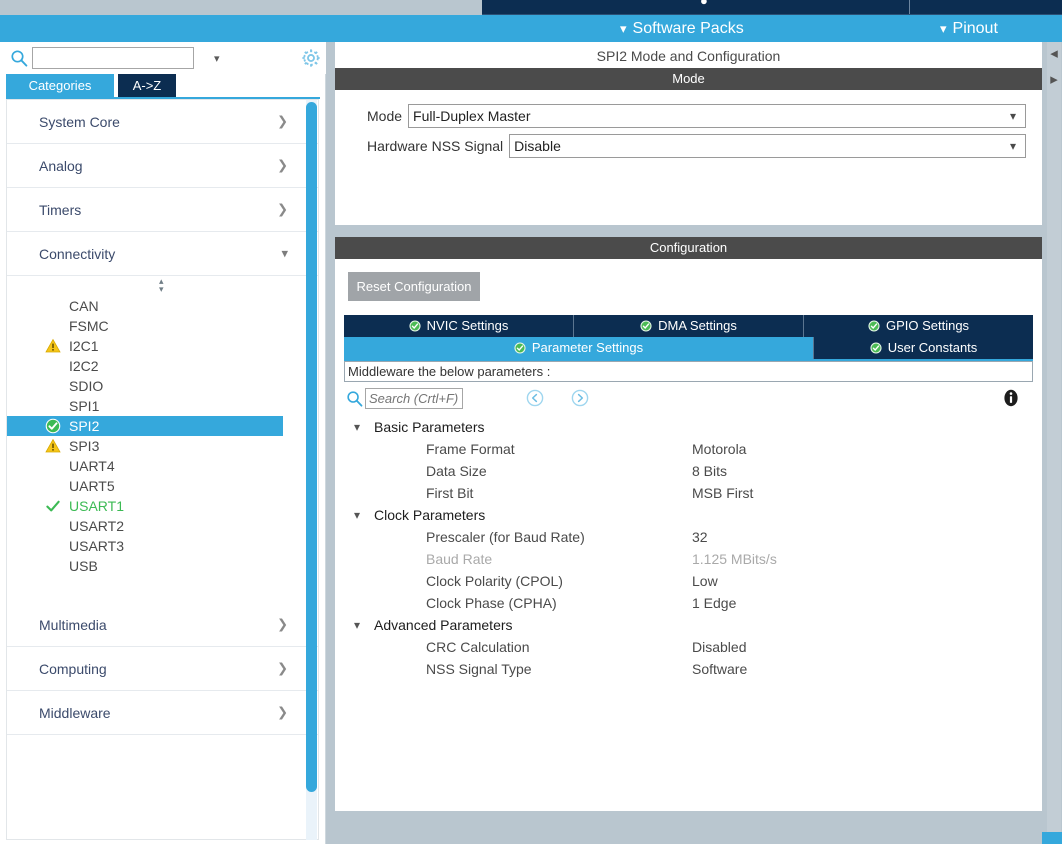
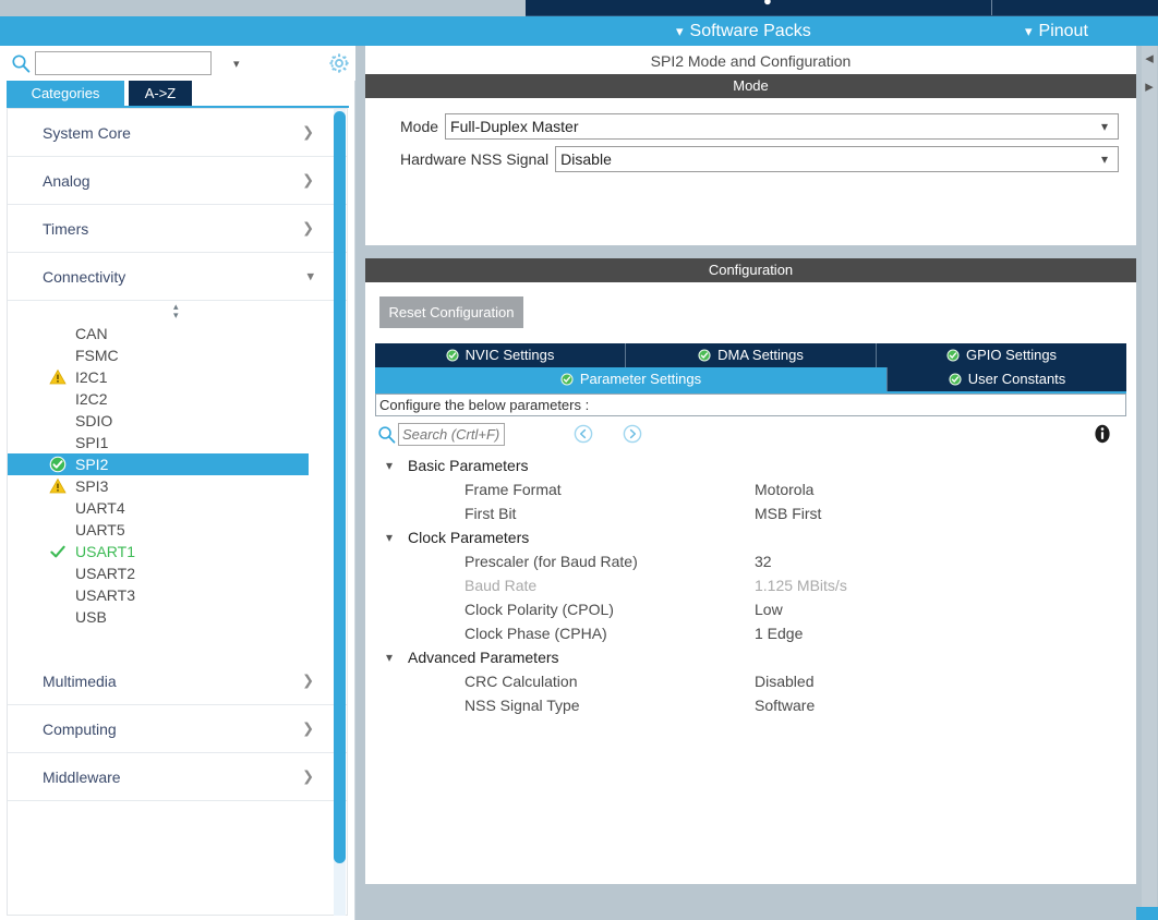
  ●
  ▾ Software Packs
  ▾ Pinout
  ▾
  Categories
  A->Z
  System Core
  ❯
  Analog
  ❯
  Timers
  ❯
  Connectivity
  ▾
  ▴
  ▾
  CAN
  FSMC
  I2C1
  I2C2
  SDIO
  SPI1
  SPI2
  SPI3
  UART4
  UART5
  USART1
  USART2
  USART3
  USB
  Multimedia
  ❯
  Computing
  ❯
  Middleware
  ❯
  SPI2 Mode and Configuration
  Mode
  Mode
  Full-Duplex Master
  ▾
  Hardware NSS Signal
  Disable
  ▾
  Configuration
  Reset Configuration
  NVIC Settings
  DMA Settings
  GPIO Settings
  Parameter Settings
  User Constants
- Middleware the below parameters :
+ Configure the below parameters :
  Search (Crtl+F)
  ▾
  Basic Parameters
  Frame Format
  Motorola
- Data Size
- 8 Bits
  First Bit
  MSB First
  ▾
  Clock Parameters
  Prescaler (for Baud Rate)
  32
  Baud Rate
  1.125 MBits/s
  Clock Polarity (CPOL)
  Low
  Clock Phase (CPHA)
  1 Edge
  ▾
  Advanced Parameters
  CRC Calculation
  Disabled
  NSS Signal Type
  Software
  ◂
  ▸
